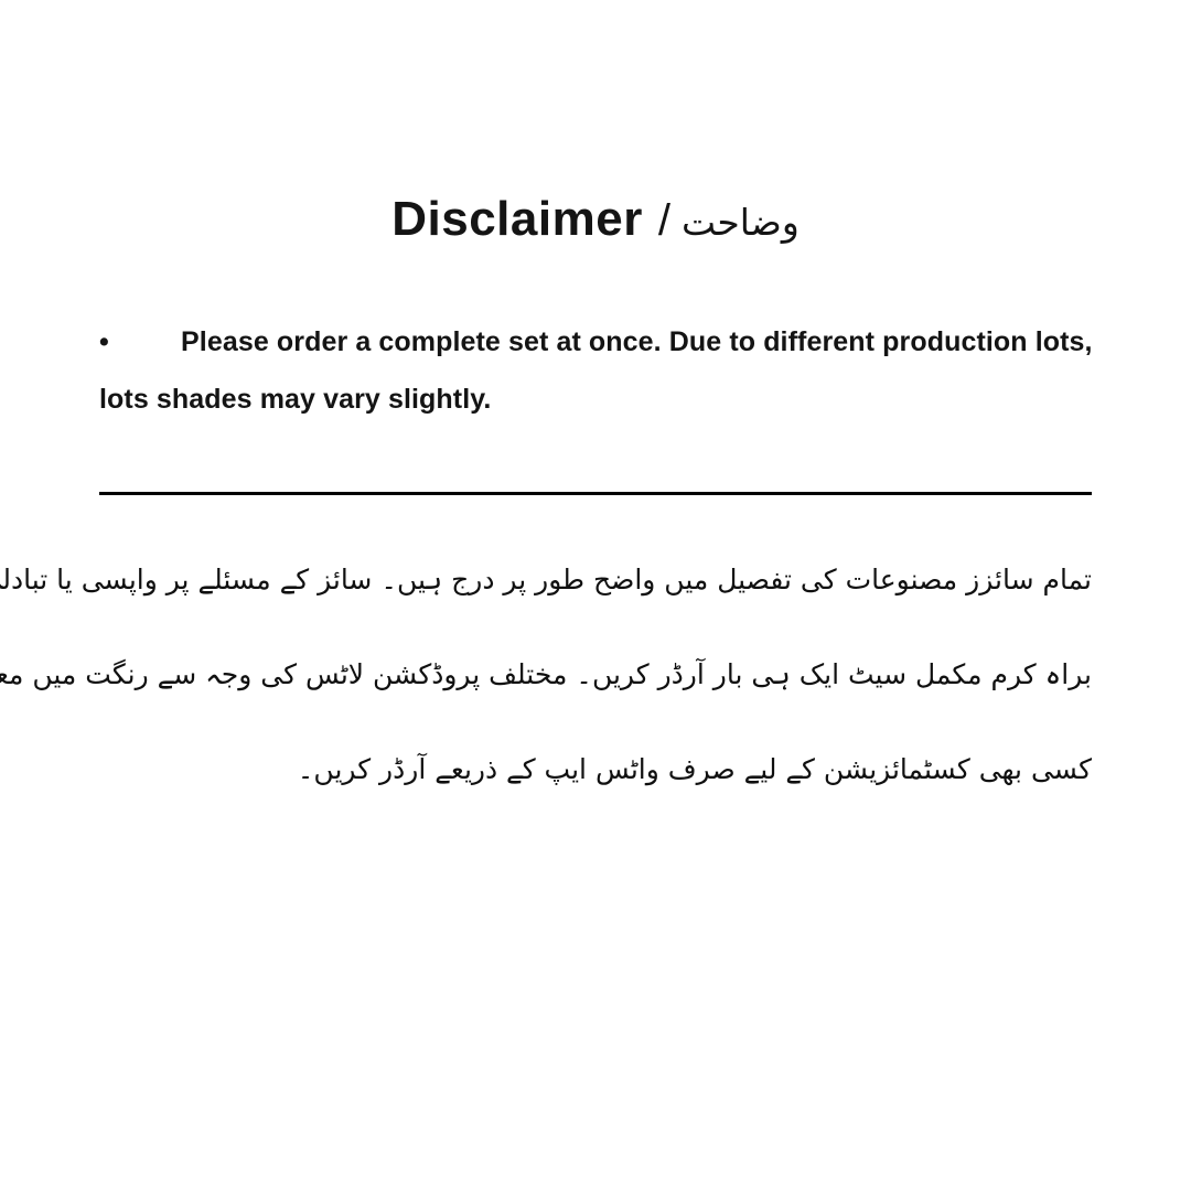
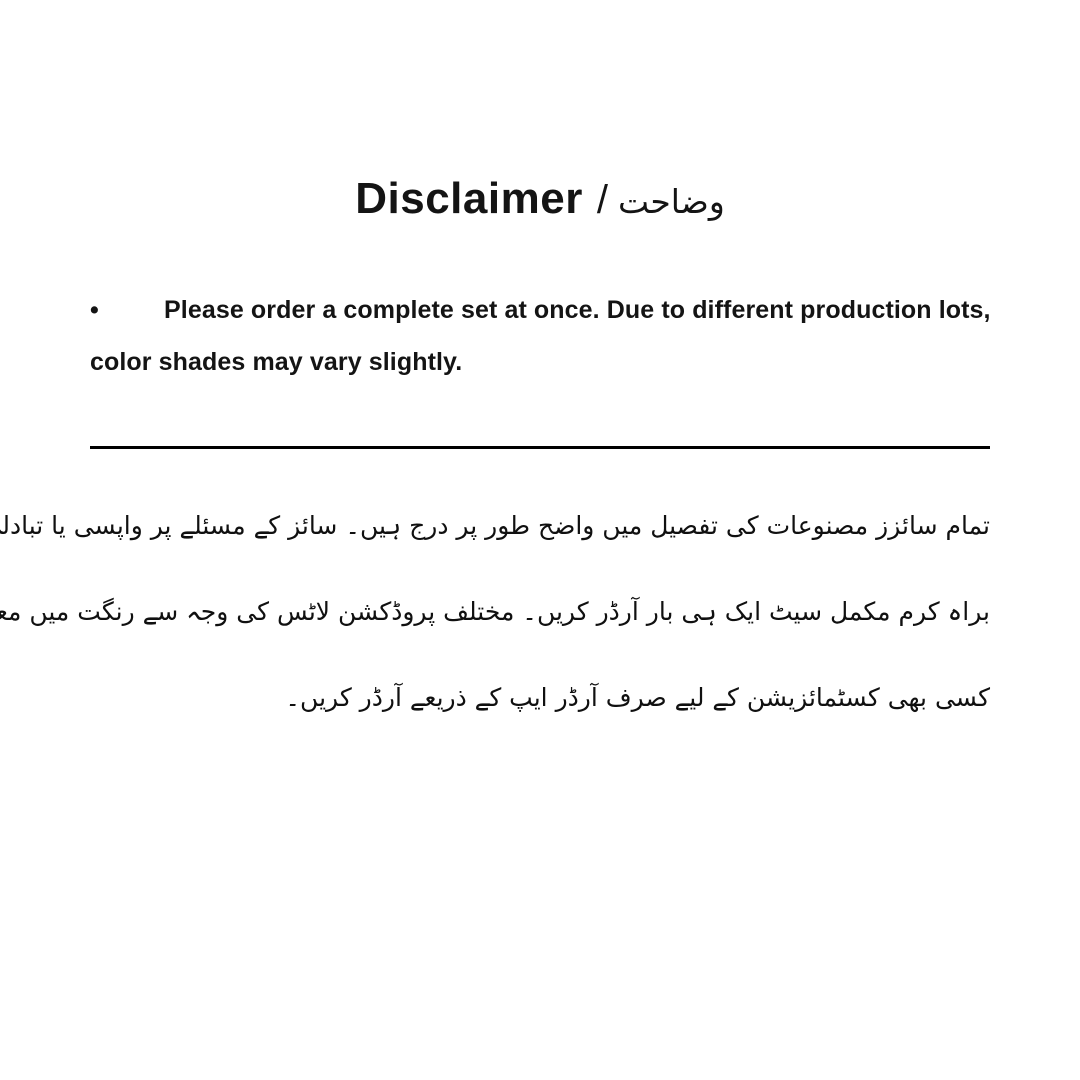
  Disclaimer / وضاحت
  • Please order a complete set at once. Due to different production lots,
- lots shades may vary slightly.
+ color shades may vary slightly.
  تمام سائزز مصنوعات کی تفصیل میں واضح طور پر درج ہیں۔ سائز کے مسئلے پر واپسی یا تبادل
  براہ کرم مکمل سیٹ ایک ہی بار آرڈر کریں۔ مختلف پروڈکشن لاٹس کی وجہ سے رنگت میں مع
- کسی بھی کسٹمائزیشن کے لیے صرف واٹس ایپ کے ذریعے آرڈر کریں۔
+ کسی بھی کسٹمائزیشن کے لیے صرف آرڈر ایپ کے ذریعے آرڈر کریں۔
